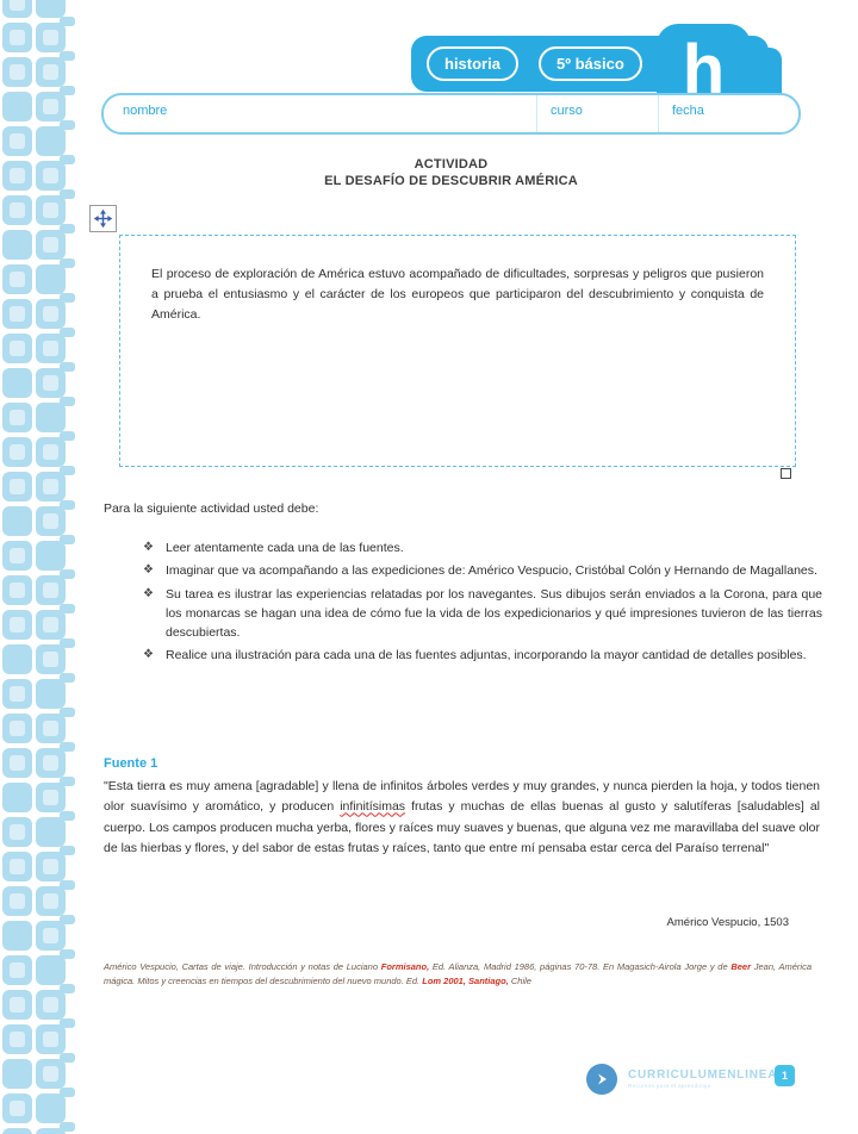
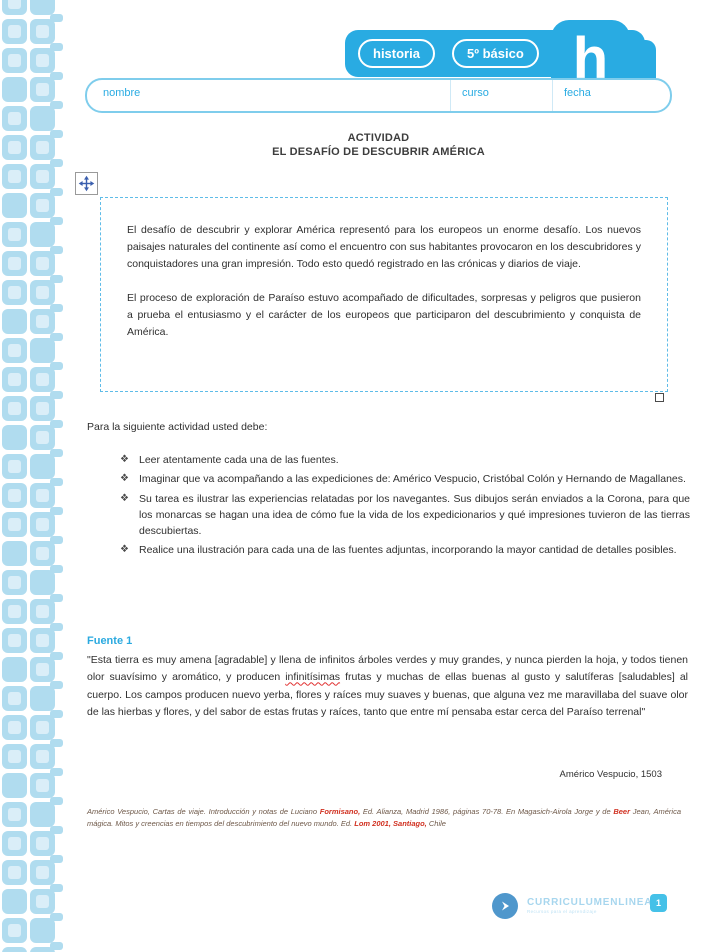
  historia
  5º básico
  h
  nombre
  curso
  fecha
  ACTIVIDAD
  EL DESAFÍO DE DESCUBRIR AMÉRICA
+ El desafío de descubrir y explorar América representó para los europeos un enorme desafío. Los nuevos paisajes naturales del continente así como el encuentro con sus habitantes provocaron en los descubridores y conquistadores una gran impresión. Todo esto quedó registrado en las crónicas y diarios de viaje.
- El proceso de exploración de América estuvo acompañado de dificultades, sorpresas y peligros que pusieron a prueba el entusiasmo y el carácter de los europeos que participaron del descubrimiento y conquista de América.
+ El proceso de exploración de Paraíso estuvo acompañado de dificultades, sorpresas y peligros que pusieron a prueba el entusiasmo y el carácter de los europeos que participaron del descubrimiento y conquista de América.
  Para la siguiente actividad usted debe:
  ❖
  Leer atentamente cada una de las fuentes.
  ❖
  Imaginar que va acompañando a las expediciones de: Américo Vespucio, Cristóbal Colón y Hernando de Magallanes.
  ❖
  Su tarea es ilustrar las experiencias relatadas por los navegantes. Sus dibujos serán enviados a la Corona, para que los monarcas se hagan una idea de cómo fue la vida de los expedicionarios y qué impresiones tuvieron de las tierras descubiertas.
  ❖
  Realice una ilustración para cada una de las fuentes adjuntas, incorporando la mayor cantidad de detalles posibles.
  Fuente 1
- "Esta tierra es muy amena [agradable] y llena de infinitos árboles verdes y muy grandes, y nunca pierden la hoja, y todos tienen olor suavísimo y aromático, y producen infinitísimas frutas y muchas de ellas buenas al gusto y salutíferas [saludables] al cuerpo. Los campos producen mucha yerba, flores y raíces muy suaves y buenas, que alguna vez me maravillaba del suave olor de las hierbas y flores, y del sabor de estas frutas y raíces, tanto que entre mí pensaba estar cerca del Paraíso terrenal"
+ "Esta tierra es muy amena [agradable] y llena de infinitos árboles verdes y muy grandes, y nunca pierden la hoja, y todos tienen olor suavísimo y aromático, y producen infinitísimas frutas y muchas de ellas buenas al gusto y salutíferas [saludables] al cuerpo. Los campos producen nuevo yerba, flores y raíces muy suaves y buenas, que alguna vez me maravillaba del suave olor de las hierbas y flores, y del sabor de estas frutas y raíces, tanto que entre mí pensaba estar cerca del Paraíso terrenal"
  Américo Vespucio, 1503
  Américo Vespucio, Cartas de viaje. Introducción y notas de Luciano Formisano, Ed. Alianza, Madrid 1986, páginas 70-78. En Magasich-Airola Jorge y de Beer Jean, América mágica. Mitos y creencias en tiempos del descubrimiento del nuevo mundo. Ed. Lom 2001, Santiago, Chile
  CURRICULUMENLINEA
  1
